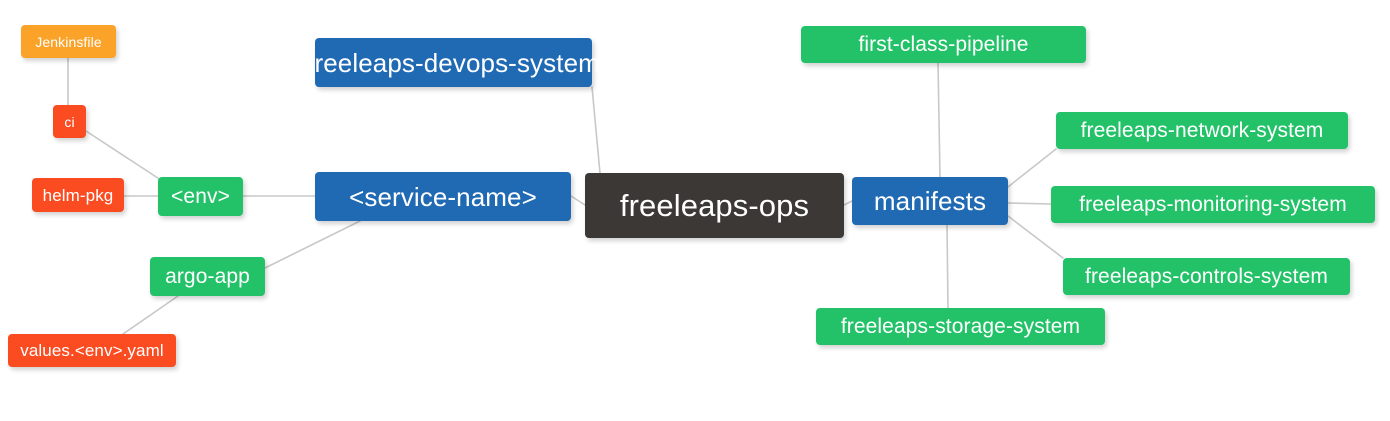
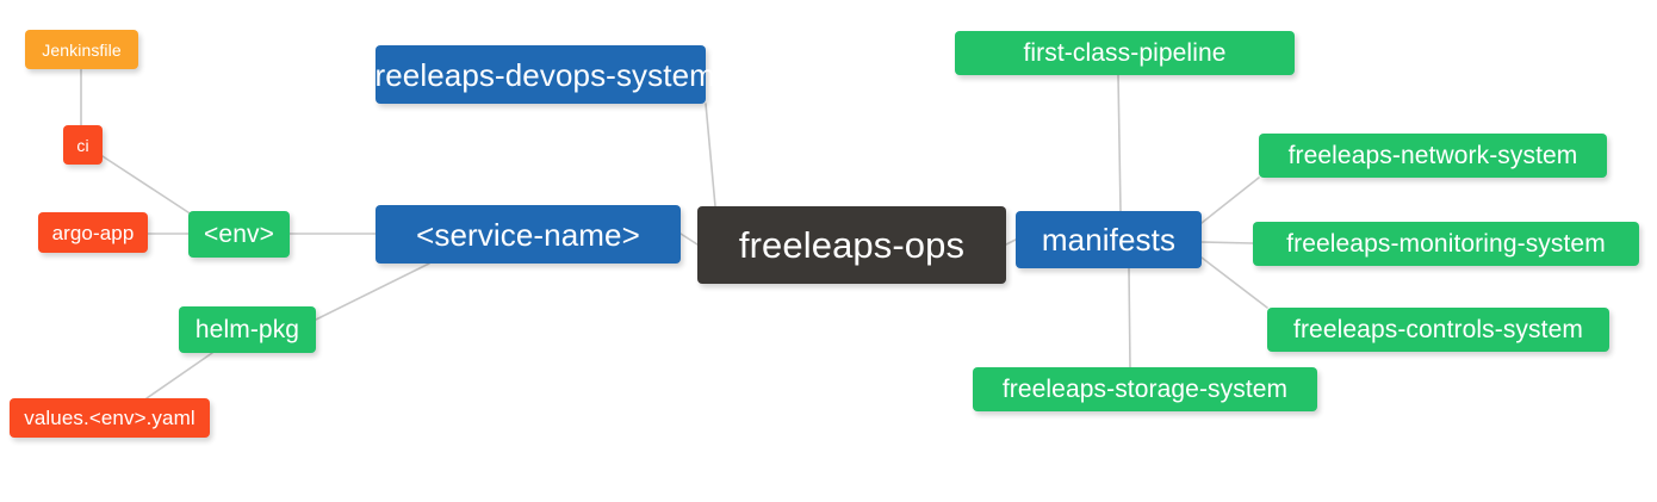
  freeleaps-ops
  <service-name>
  manifests
  freeleaps-devops-system
  <env>
- argo-app
+ helm-pkg
  ci
  Jenkinsfile
- helm-pkg
+ argo-app
  values.<env>.yaml
  first-class-pipeline
  freeleaps-network-system
  freeleaps-monitoring-system
  freeleaps-controls-system
  freeleaps-storage-system
